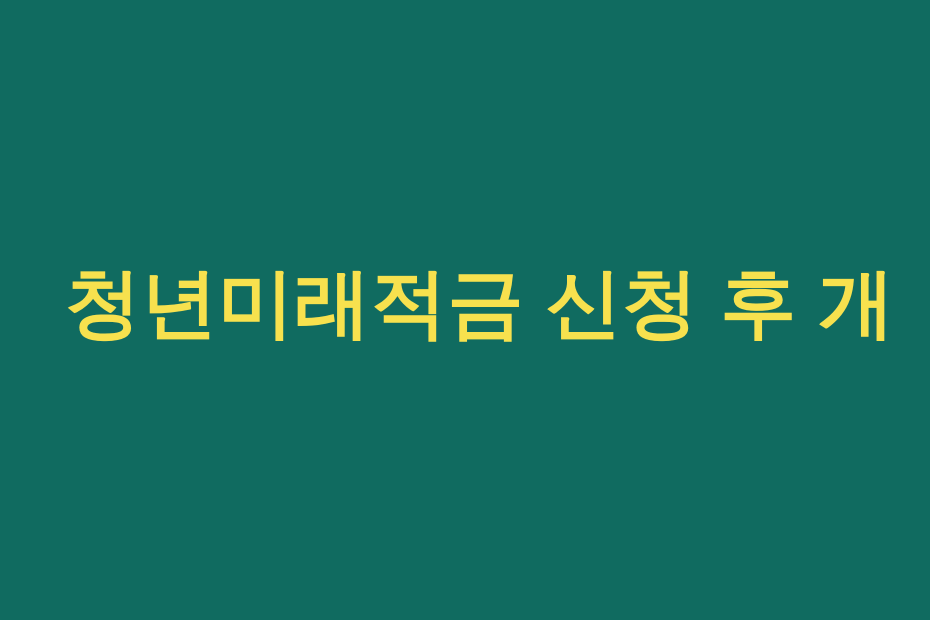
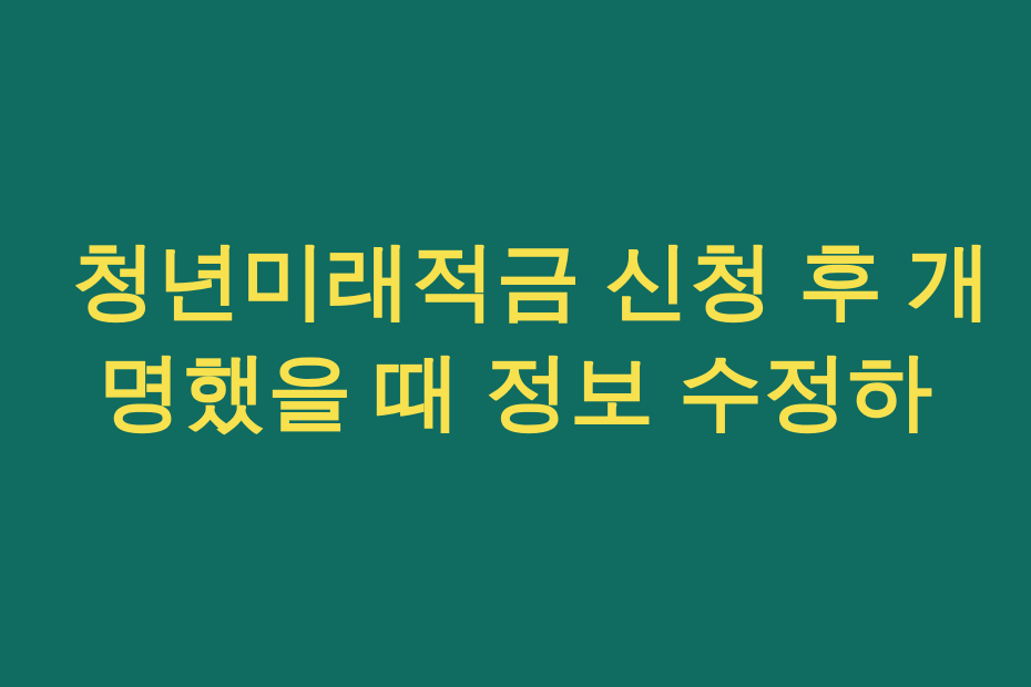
  청년미래적금 신청 후 개
+ 명했을 때 정보 수정하
